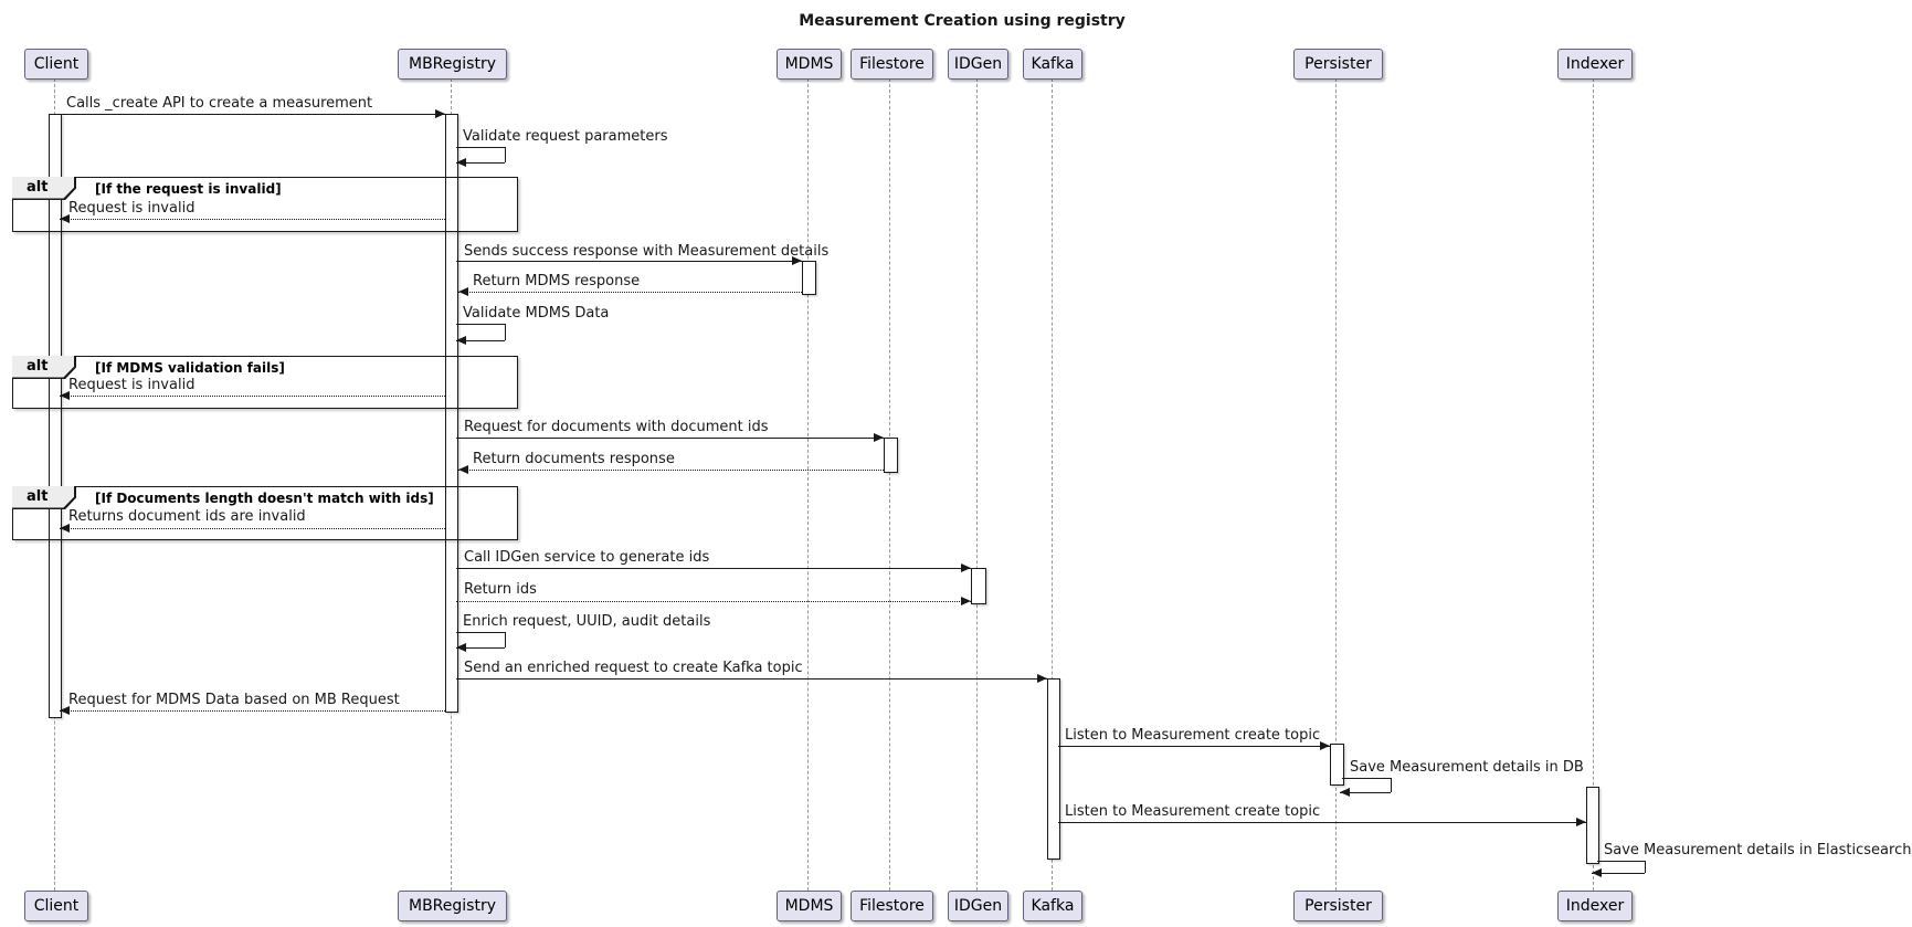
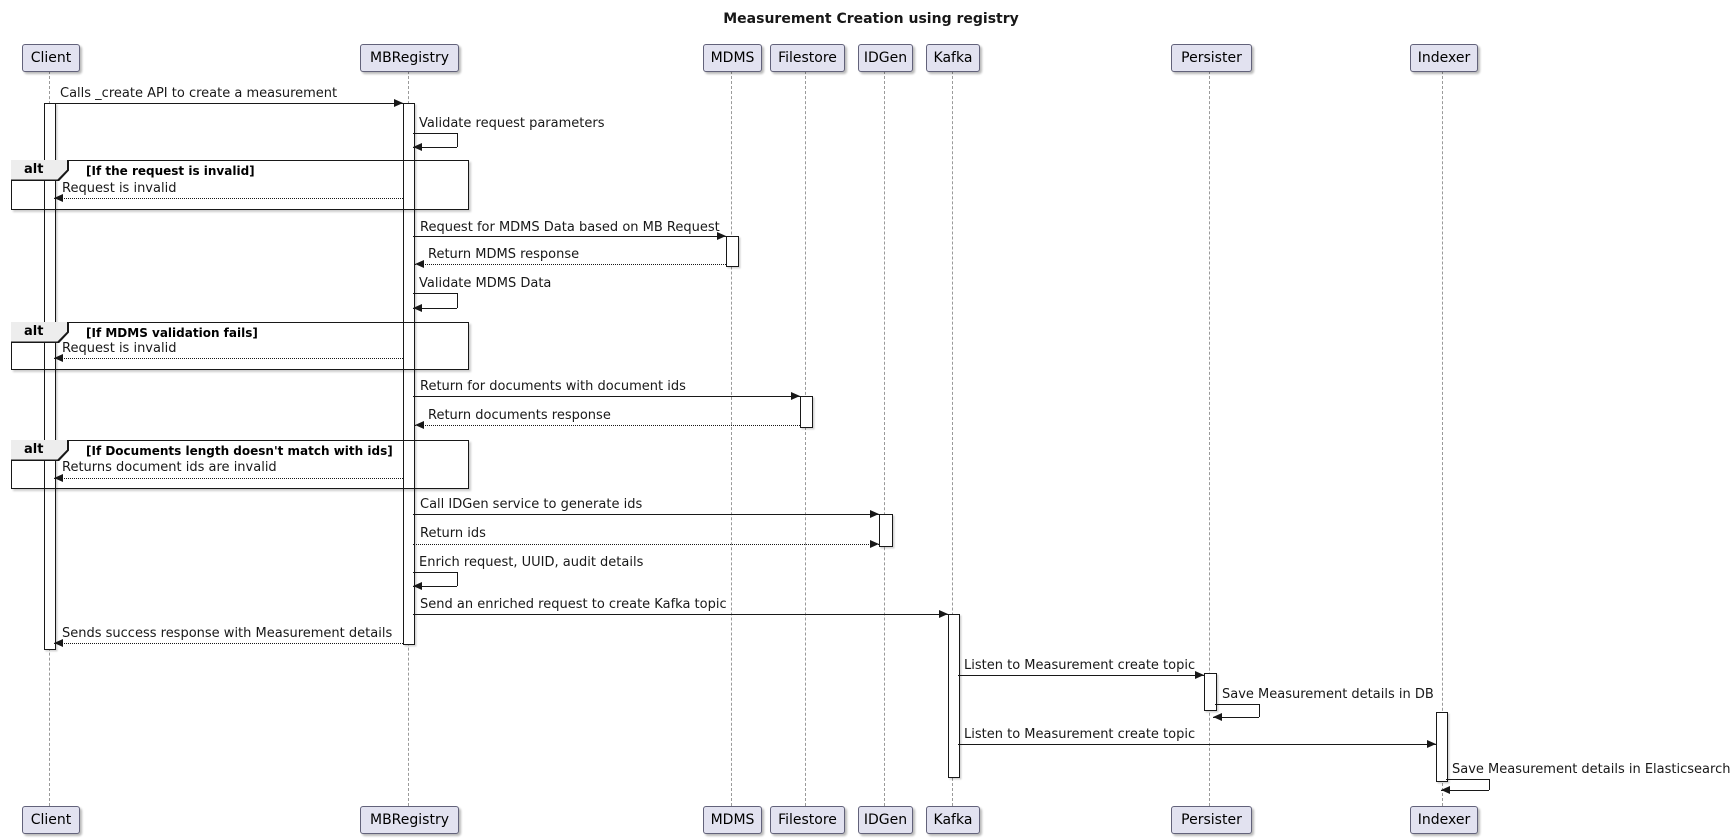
  Measurement Creation using registry
  Client
  MBRegistry
  MDMS
  Filestore
  IDGen
  Kafka
  Persister
  Indexer
  Client
  MBRegistry
  MDMS
  Filestore
  IDGen
  Kafka
  Persister
  Indexer
  Calls _create API to create a measurement
  Validate request parameters
  alt
  [If the request is invalid]
  Request is invalid
- Sends success response with Measurement details
+ Request for MDMS Data based on MB Request
  Return MDMS response
  Validate MDMS Data
  alt
  [If MDMS validation fails]
  Request is invalid
- Request for documents with document ids
+ Return for documents with document ids
  Return documents response
  alt
  [If Documents length doesn't match with ids]
  Returns document ids are invalid
  Call IDGen service to generate ids
  Return ids
  Enrich request, UUID, audit details
  Send an enriched request to create Kafka topic
- Request for MDMS Data based on MB Request
+ Sends success response with Measurement details
  Listen to Measurement create topic
  Save Measurement details in DB
  Listen to Measurement create topic
  Save Measurement details in Elasticsearch
